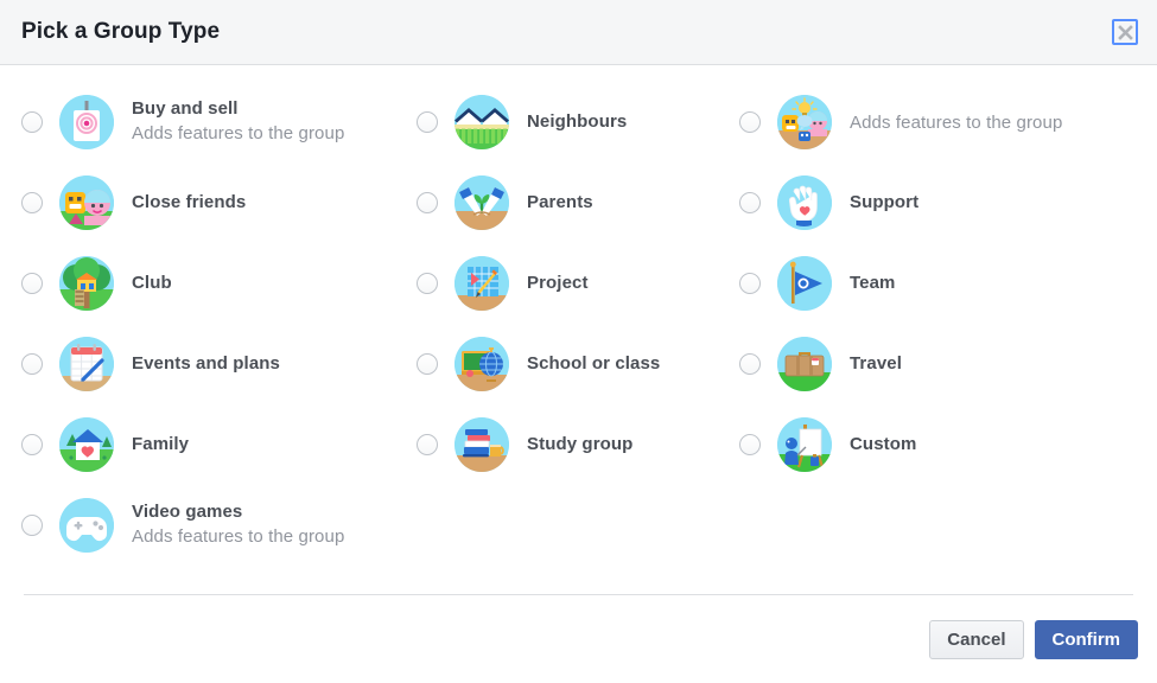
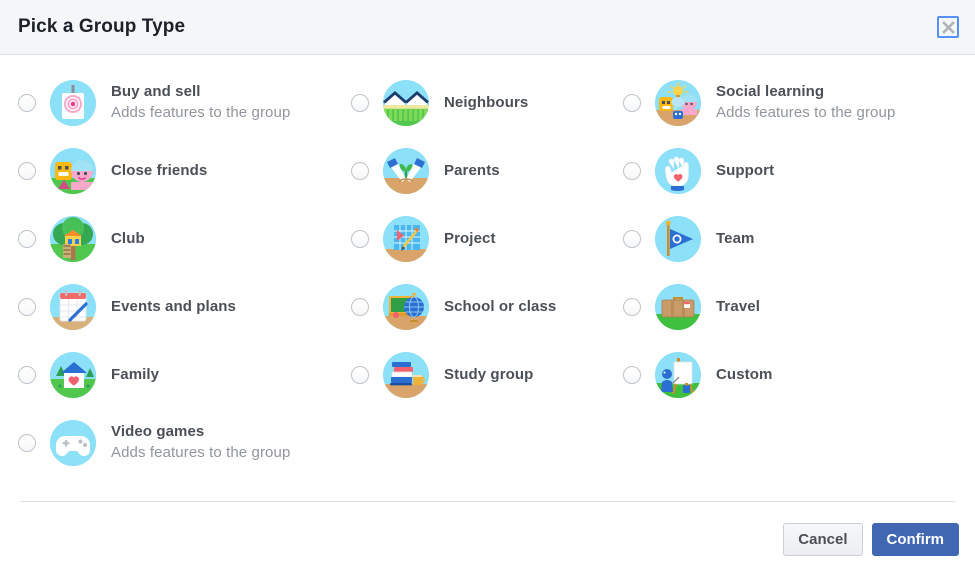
  Pick a Group Type
  Buy and sell
  Adds features to the group
  Close friends
  Club
  Events and plans
  Family
  Video games
  Adds features to the group
  Neighbours
  Parents
  Project
  School or class
  Study group
+ Social learning
  Adds features to the group
  Support
  Team
  Travel
  Custom
  Cancel
  Confirm
